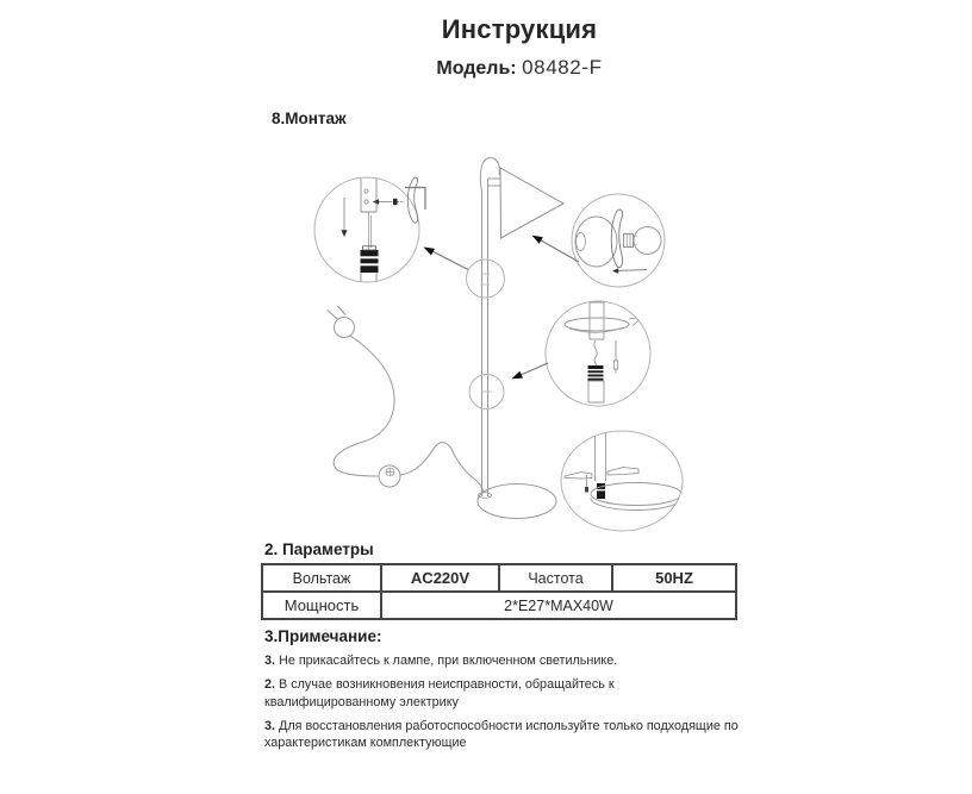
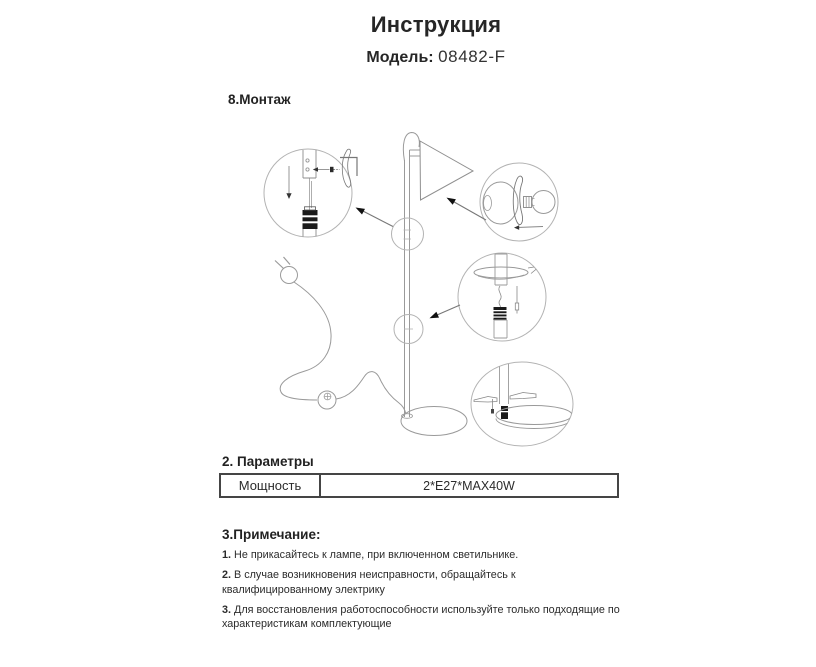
  Инструкция
  Модель: 08482-F
  8.Монтаж
  2. Параметры
- Вольтаж	AC220V	Частота	50HZ
  Мощность	2*E27*MAX40W
  3.Примечание:
- 3. Не прикасайтесь к лампе, при включенном светильнике.
+ 1. Не прикасайтесь к лампе, при включенном светильнике.
  2. В случае возникновения неисправности, обращайтесь к квалифицированному электрику
  3. Для восстановления работоспособности используйте только подходящие по характеристикам комплектующие
